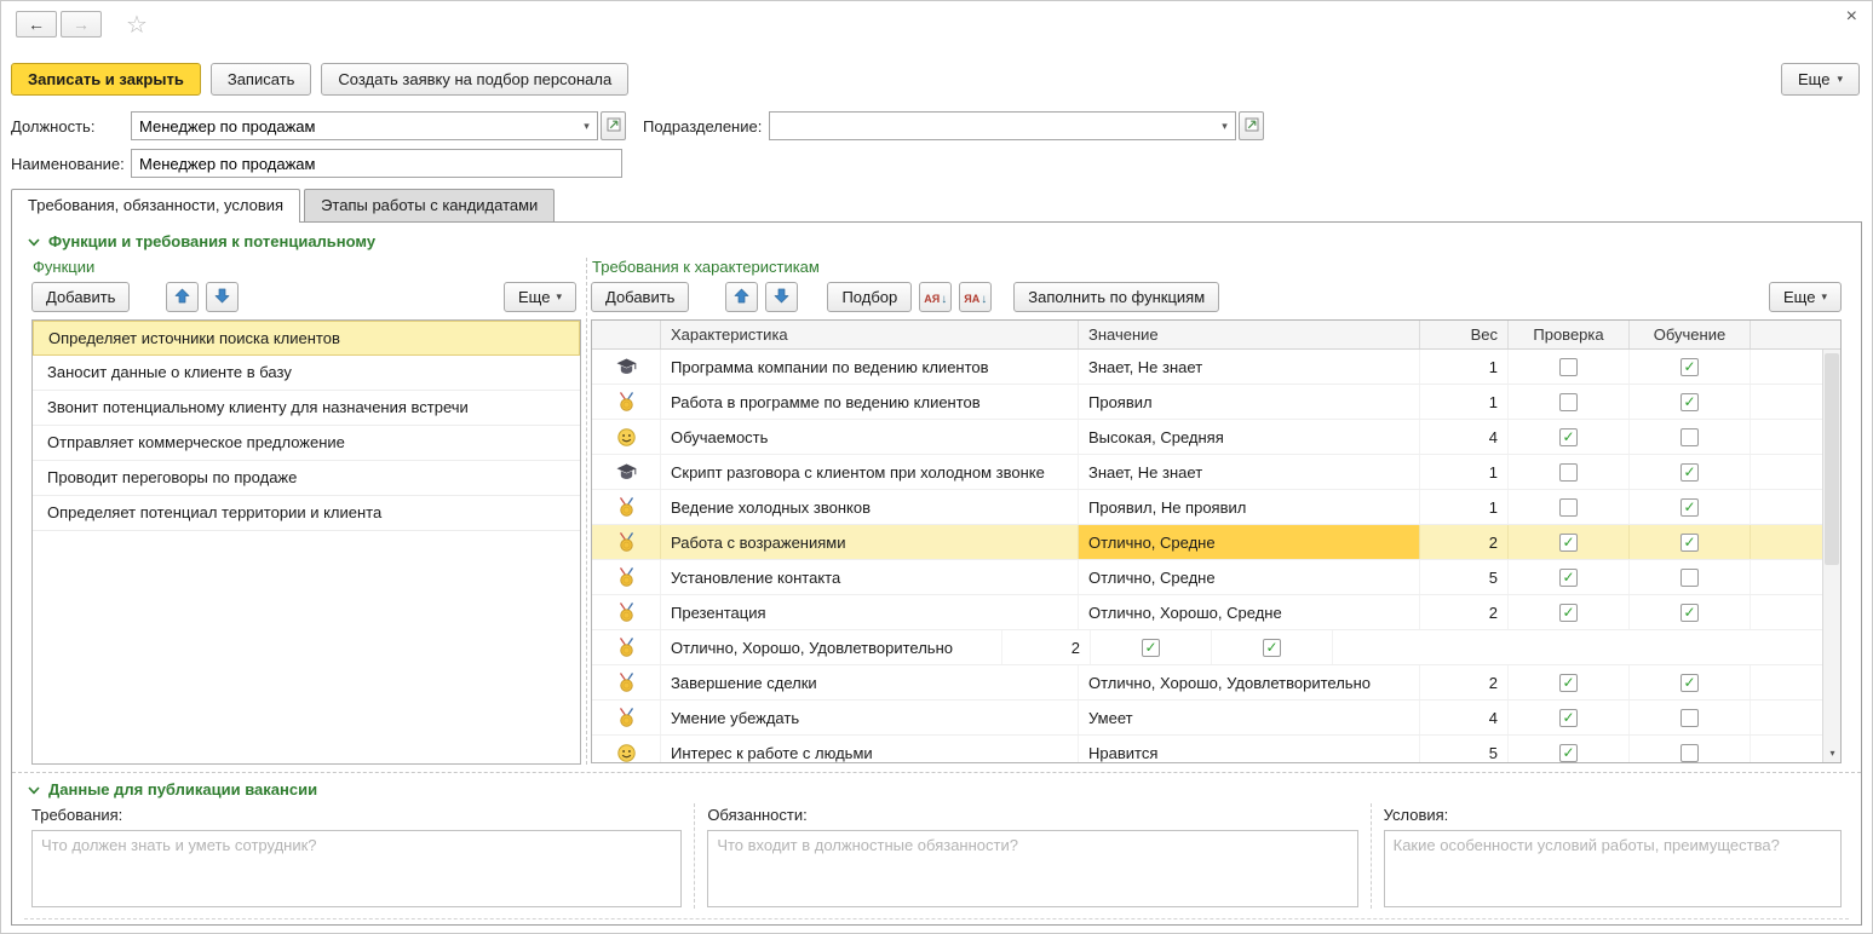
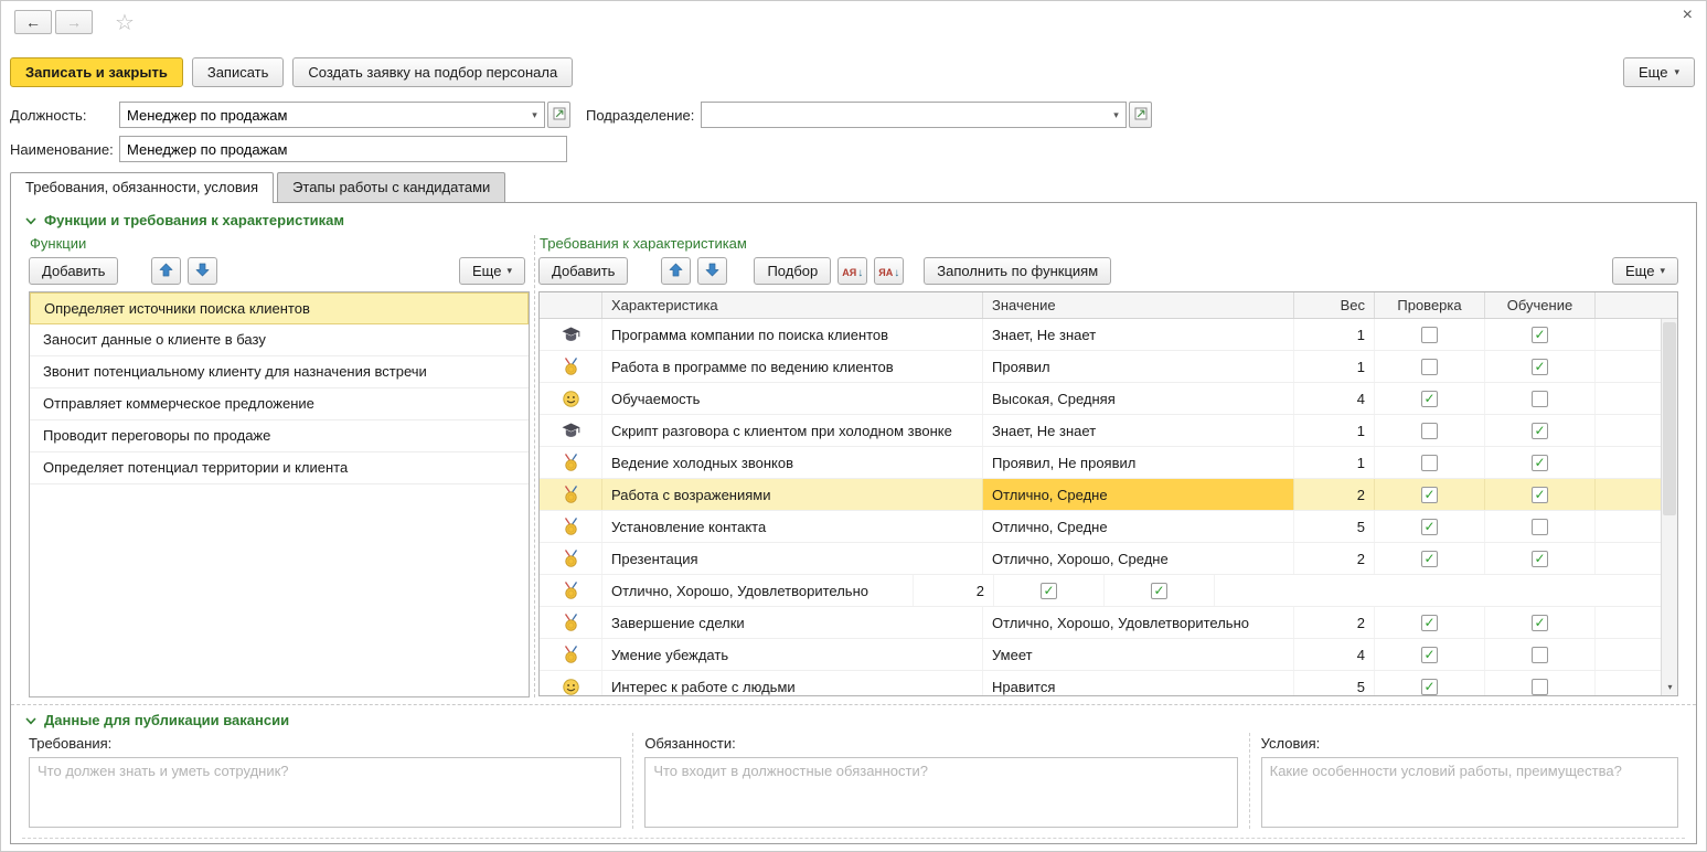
  ←
  →
  ☆
  ×
  Записать и закрыть
  Записать
  Создать заявку на подбор персонала
  Еще
  ▾
  Должность:
  Менеджер по продажам
  ▾
  Подразделение:
  ▾
  Наименование:
  Менеджер по продажам
  Требования, обязанности, условия
  Этапы работы с кандидатами
- Функции и требования к потенциальному
+ Функции и требования к характеристикам
  Функции
  Добавить
  Еще
  ▾
  Определяет источники поиска клиентов
  Заносит данные о клиенте в базу
  Звонит потенциальному клиенту для назначения встречи
  Отправляет коммерческое предложение
  Проводит переговоры по продаже
  Определяет потенциал территории и клиента
  Требования к характеристикам
  Добавить
  Подбор
  АЯ↓
  ЯА↓
  Заполнить по функциям
  Еще
  ▾
  Характеристика
  Значение
  Вес
  Проверка
  Обучение
- Программа компании по ведению клиентов
+ Программа компании по поиска клиентов
  Знает, Не знает
  1
  ✓
  Работа в программе по ведению клиентов
  Проявил
  1
  ✓
  Обучаемость
  Высокая, Средняя
  4
  ✓
  Скрипт разговора с клиентом при холодном звонке
  Знает, Не знает
  1
  ✓
  Ведение холодных звонков
  Проявил, Не проявил
  1
  ✓
  Работа с возражениями
  Отлично, Средне
  2
  ✓
  ✓
  Установление контакта
  Отлично, Средне
  5
  ✓
  Презентация
  Отлично, Хорошо, Средне
  2
  ✓
  ✓
  Отлично, Хорошо, Удовлетворительно
  2
  ✓
  ✓
  Завершение сделки
  Отлично, Хорошо, Удовлетворительно
  2
  ✓
  ✓
  Умение убеждать
  Умеет
  4
  ✓
  Интерес к работе с людьми
  Нравится
  5
  ✓
  ▾
  Данные для публикации вакансии
  Требования:
  Что должен знать и уметь сотрудник?
  Обязанности:
  Что входит в должностные обязанности?
  Условия:
  Какие особенности условий работы, преимущества?
